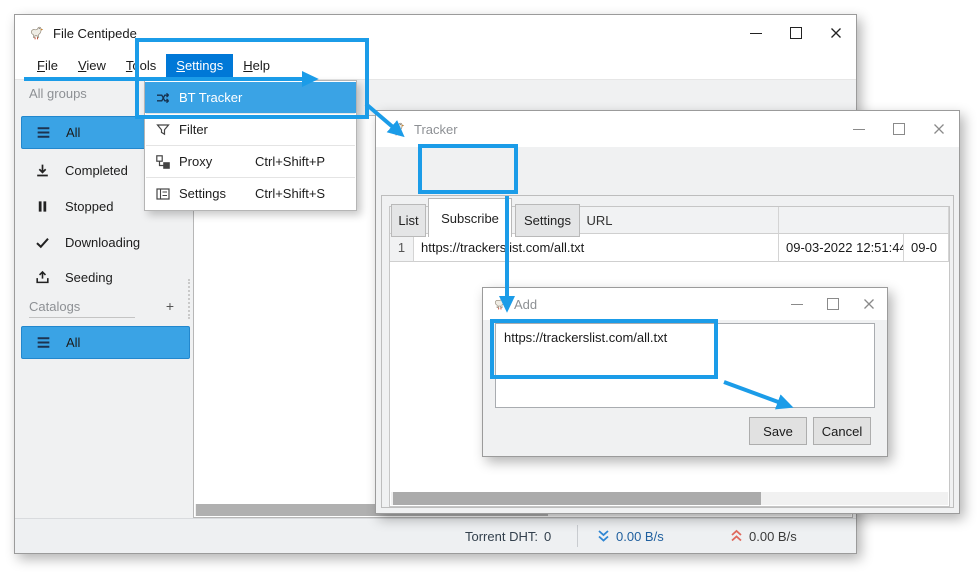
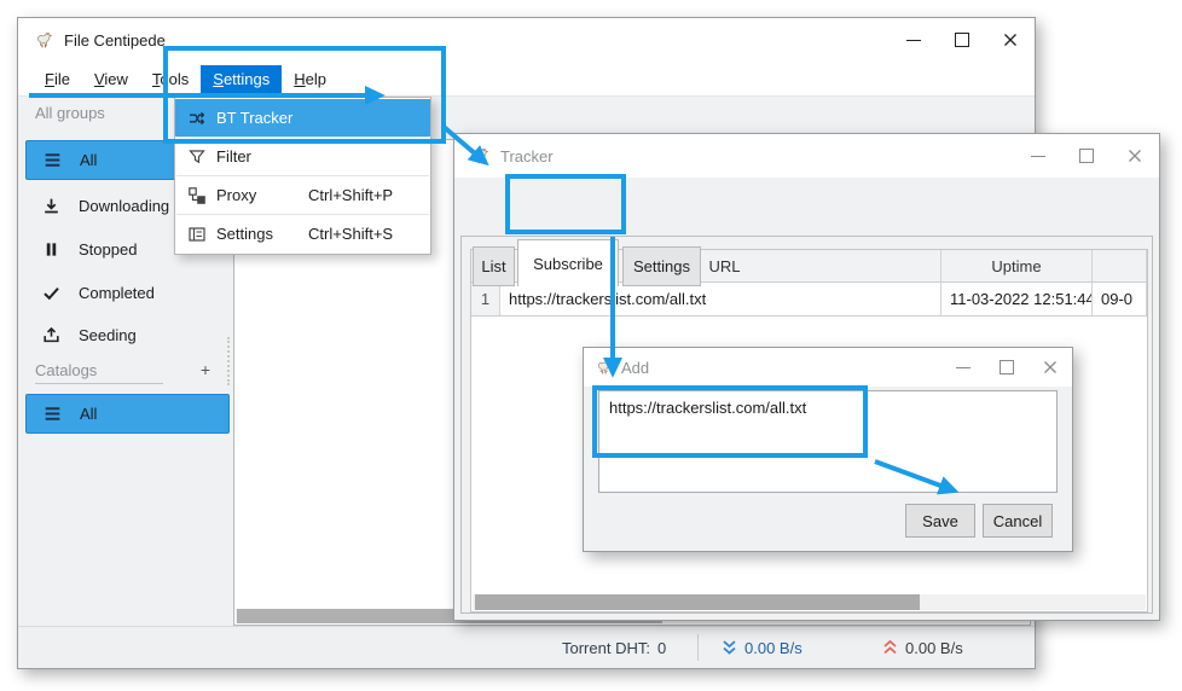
  File Centipede
  File
  View
  Tols
  Settings
  Help
  All groups
  All
- Completed
+ Downloading
  Stopped
- Downloading
+ Completed
  Seeding
  Catalogs
  +
  All
  Torrent DHT:
  0
  0.00 B/s
  0.00 B/s
  BT Tracker
  Filter
  Proxy
  Ctrl+Shift+P
  Settings
  Ctrl+Shift+S
  Tracker
  List
  Subscribe
  Settings
  URL
+ Uptime
  1
  https://trackersist.com/all.txt
- 09-03-2022 12:51:44
+ 11-03-2022 12:51:44
  09-0
  Add
  https://trackerslist.com/all.txt
  Save
  Cancel
